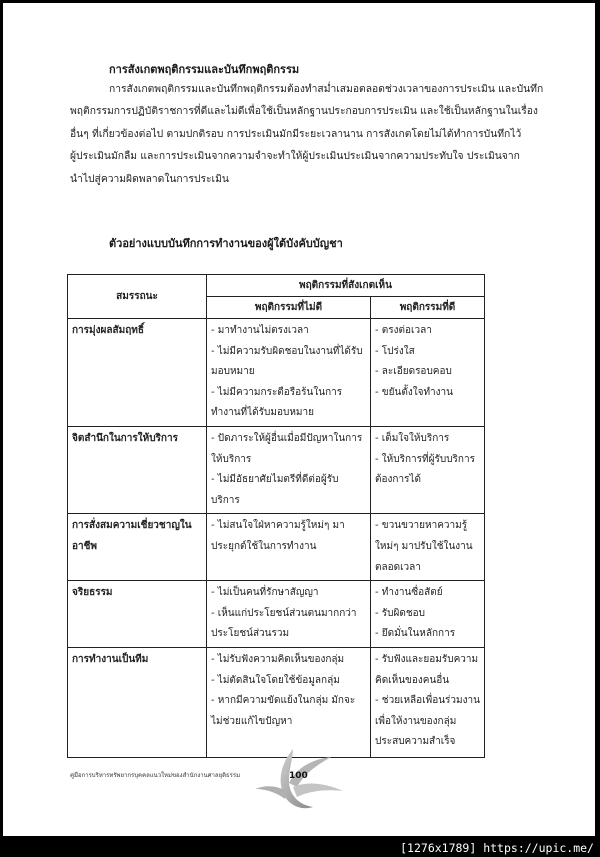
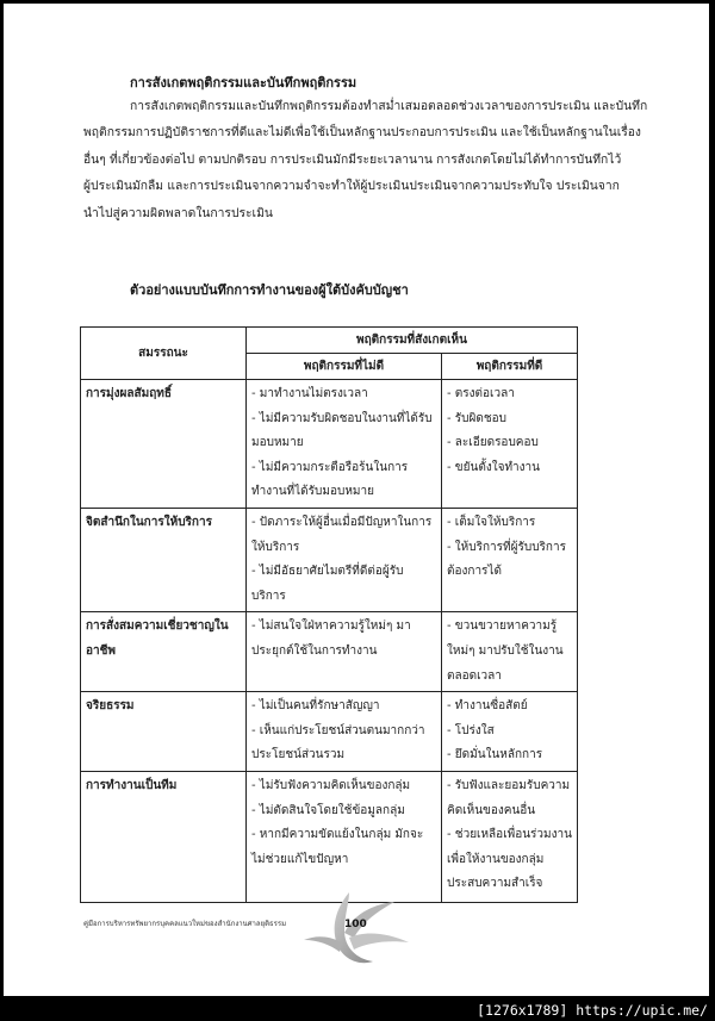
  การสังเกตพฤติกรรมและบันทึกพฤติกรรม
  การสังเกตพฤติกรรมและบันทึกพฤติกรรมต้องทำสม่ำเสมอตลอดช่วงเวลาของการประเมิน และบันทึก
  พฤติกรรมการปฏิบัติราชการที่ดีและไม่ดีเพื่อใช้เป็นหลักฐานประกอบการประเมิน และใช้เป็นหลักฐานในเรื่อง
  อื่นๆ ที่เกี่ยวข้องต่อไป ตามปกติรอบ การประเมินมักมีระยะเวลานาน การสังเกตโดยไม่ได้ทำการบันทึกไว้
  ผู้ประเมินมักลืม และการประเมินจากความจำจะทำให้ผู้ประเมินประเมินจากความประทับใจ ประเมินจาก
  นำไปสู่ความผิดพลาดในการประเมิน
  ตัวอย่างแบบบันทึกการทำงานของผู้ใต้บังคับบัญชา
  สมรรถนะ	พฤติกรรมที่สังเกตเห็น
  พฤติกรรมที่ไม่ดี	พฤติกรรมที่ดี
- การมุ่งผลสัมฤทธิ์	- มาทำงานไม่ตรงเวลา - ไม่มีความรับผิดชอบในงานที่ได้รับมอบหมาย - ไม่มีความกระตือรือร้นในการทำงานที่ได้รับมอบหมาย	- ตรงต่อเวลา - โปร่งใส - ละเอียดรอบคอบ - ขยันตั้งใจทำงาน
+ การมุ่งผลสัมฤทธิ์	- มาทำงานไม่ตรงเวลา - ไม่มีความรับผิดชอบในงานที่ได้รับมอบหมาย - ไม่มีความกระตือรือร้นในการทำงานที่ได้รับมอบหมาย	- ตรงต่อเวลา - รับผิดชอบ - ละเอียดรอบคอบ - ขยันตั้งใจทำงาน
  จิตสำนึกในการให้บริการ	- ปัดภาระให้ผู้อื่นเมื่อมีปัญหาในการให้บริการ - ไม่มีอัธยาศัยไมตรีที่ดีต่อผู้รับบริการ	- เต็มใจให้บริการ - ให้บริการที่ผู้รับบริการต้องการได้
  การสั่งสมความเชี่ยวชาญในอาชีพ	- ไม่สนใจใฝ่หาความรู้ใหม่ๆ มาประยุกต์ใช้ในการทำงาน	- ขวนขวายหาความรู้ใหม่ๆ มาปรับใช้ในงานตลอดเวลา
- จริยธรรม	- ไม่เป็นคนที่รักษาสัญญา - เห็นแก่ประโยชน์ส่วนตนมากกว่าประโยชน์ส่วนรวม	- ทำงานซื่อสัตย์ - รับผิดชอบ - ยึดมั่นในหลักการ
+ จริยธรรม	- ไม่เป็นคนที่รักษาสัญญา - เห็นแก่ประโยชน์ส่วนตนมากกว่าประโยชน์ส่วนรวม	- ทำงานซื่อสัตย์ - โปร่งใส - ยึดมั่นในหลักการ
  การทำงานเป็นทีม	- ไม่รับฟังความคิดเห็นของกลุ่ม - ไม่ตัดสินใจโดยใช้ข้อมูลกลุ่ม - หากมีความขัดแย้งในกลุ่ม มักจะไม่ช่วยแก้ไขปัญหา	- รับฟังและยอมรับความคิดเห็นของคนอื่น - ช่วยเหลือเพื่อนร่วมงานเพื่อให้งานของกลุ่มประสบความสำเร็จ
  100
  [1276x1789] https://upic.me/
